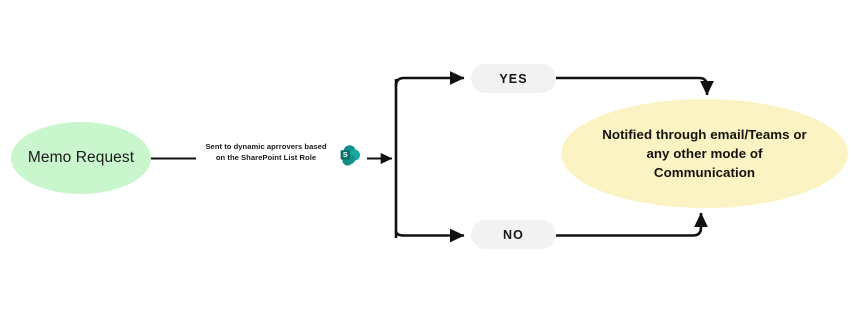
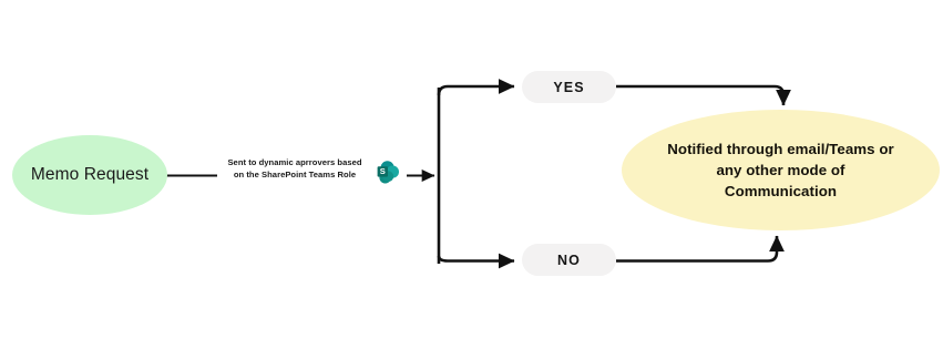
  Memo Request
  Sent to dynamic aprrovers based
- on the SharePoint List Role
+ on the SharePoint Teams Role
  S
  YES
  NO
  Notified through email/Teams or
  any other mode of
  Communication
